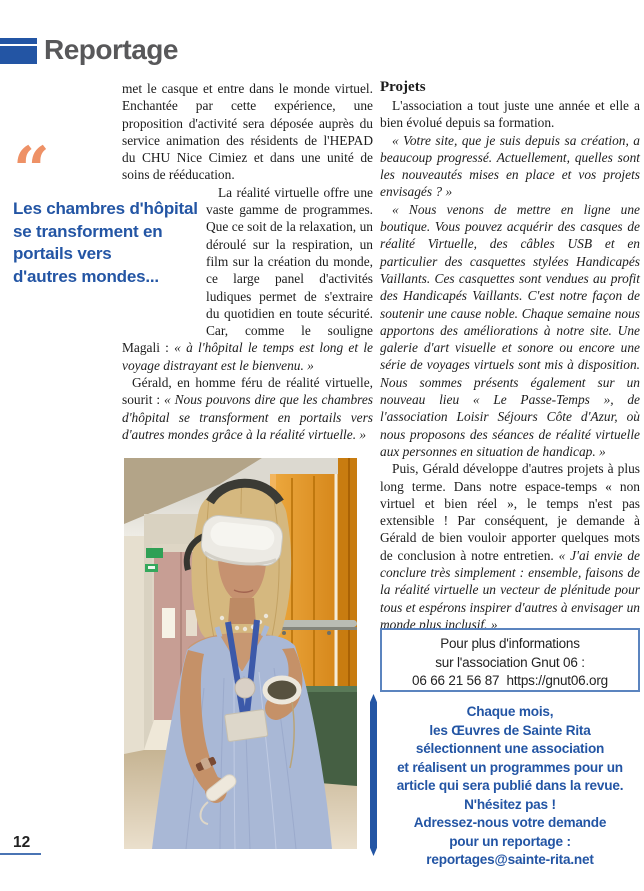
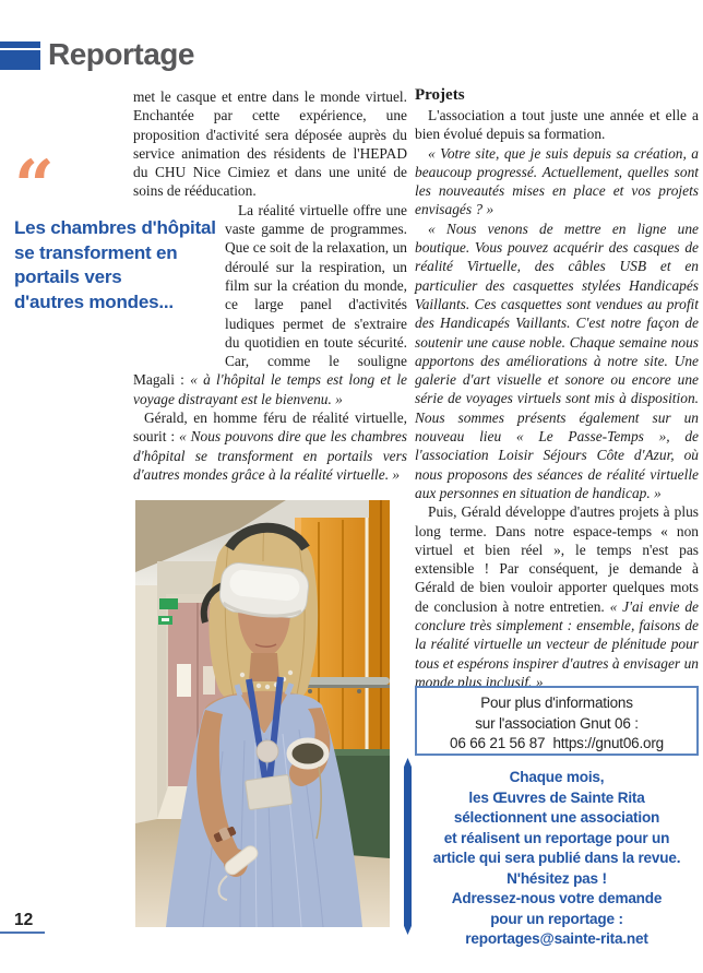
  Reportage
  “
  Les chambres d'hôpital
  se transforment en
  portails vers
  d'autres mondes...
  met le casque et entre dans le monde virtuel. Enchantée par cette expérience, une proposition d'activité sera déposée auprès du service animation des résidents de l'HEPAD du CHU Nice Cimiez et dans une unité de soins de rééducation.
  La réalité virtuelle offre une vaste gamme de programmes. Que ce soit de la relaxation, un déroulé sur la respiration, un film sur la création du monde, ce large panel d'activités ludiques permet de s'extraire du quotidien en toute sécurité. Car, comme le souligne Magali : « à l'hôpital le temps est long et le voyage distrayant est le bienvenu. »
  Gérald, en homme féru de réalité virtuelle, sourit : « Nous pouvons dire que les chambres d'hôpital se transforment en portails vers d'autres mondes grâce à la réalité virtuelle. »
  Projets
  L'association a tout juste une année et elle a bien évolué depuis sa formation.
  « Votre site, que je suis depuis sa création, a beaucoup progressé. Actuellement, quelles sont les nouveautés mises en place et vos projets envisagés ? »
  « Nous venons de mettre en ligne une boutique. Vous pouvez acquérir des casques de réalité Virtuelle, des câbles USB et en particulier des casquettes stylées Handicapés Vaillants. Ces casquettes sont vendues au profit des Handicapés Vaillants. C'est notre façon de soutenir une cause noble. Chaque semaine nous apportons des améliorations à notre site. Une galerie d'art visuelle et sonore ou encore une série de voyages virtuels sont mis à disposition. Nous sommes présents également sur un nouveau lieu « Le Passe-Temps », de l'association Loisir Séjours Côte d'Azur, où nous proposons des séances de réalité virtuelle aux personnes en situation de handicap. »
  Puis, Gérald développe d'autres projets à plus long terme. Dans notre espace-temps « non virtuel et bien réel », le temps n'est pas extensible ! Par conséquent, je demande à Gérald de bien vouloir apporter quelques mots de conclusion à notre entretien. « J'ai envie de conclure très simplement : ensemble, faisons de la réalité virtuelle un vecteur de plénitude pour tous et espérons inspirer d'autres à envisager un monde plus inclusif. »
  Pour plus d'informations
  sur l'association Gnut 06 :
  06 66 21 56 87 https://gnut06.org
  Chaque mois,
  les Œuvres de Sainte Rita
  sélectionnent une association
- et réalisent un programmes pour un
+ et réalisent un reportage pour un
  article qui sera publié dans la revue.
  N'hésitez pas !
  Adressez-nous votre demande
  pour un reportage :
  reportages@sainte-rita.net
  12
